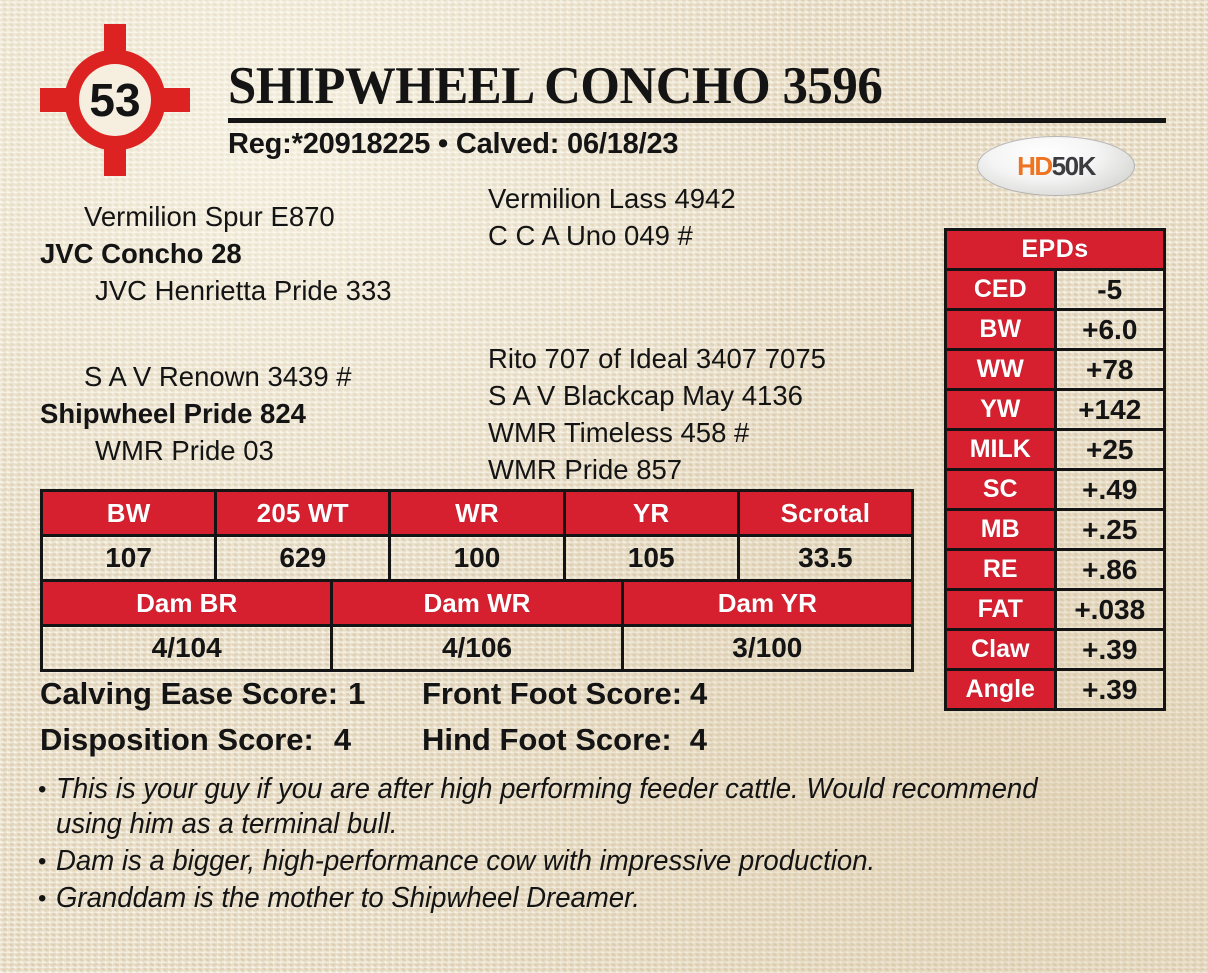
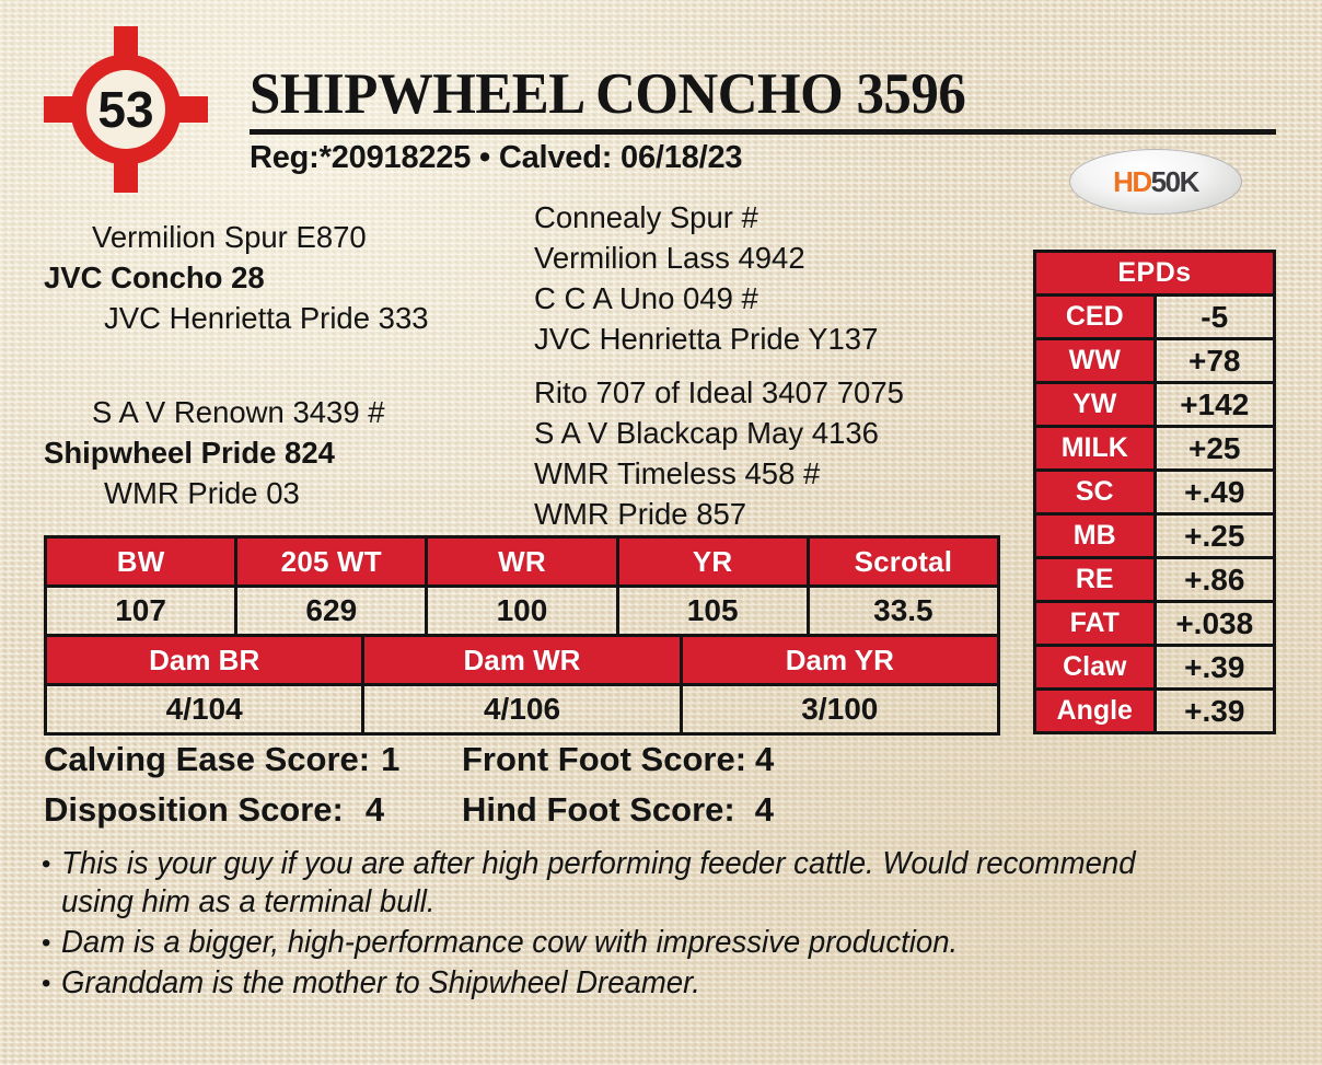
  53
  SHIPWHEEL CONCHO 3596
  Reg:*20918225 • Calved: 06/18/23
  HD50K
  Vermilion Spur E870
  JVC Concho 28
  JVC Henrietta Pride 333
+ Connealy Spur #
  Vermilion Lass 4942
  C C A Uno 049 #
+ JVC Henrietta Pride Y137
  S A V Renown 3439 #
  Shipwheel Pride 824
  WMR Pride 03
  Rito 707 of Ideal 3407 7075
  S A V Blackcap May 4136
  WMR Timeless 458 #
  WMR Pride 857
  BW	205 WT	WR	YR	Scrotal
  107	629	100	105	33.5
  Dam BR	Dam WR	Dam YR
  4/104	4/106	3/100
  EPDs
  CED	-5
- BW	+6.0
  WW	+78
  YW	+142
  MILK	+25
  SC	+.49
  MB	+.25
  RE	+.86
  FAT	+.038
  Claw	+.39
  Angle	+.39
  Calving Ease Score:
  1
  Front Foot Score:
  4
  Disposition Score:
  4
  Hind Foot Score:
  4
  •
  This is your guy if you are after high performing feeder cattle. Would recommend using him as a terminal bull.
  •
  Dam is a bigger, high-performance cow with impressive production.
  •
  Granddam is the mother to Shipwheel Dreamer.
